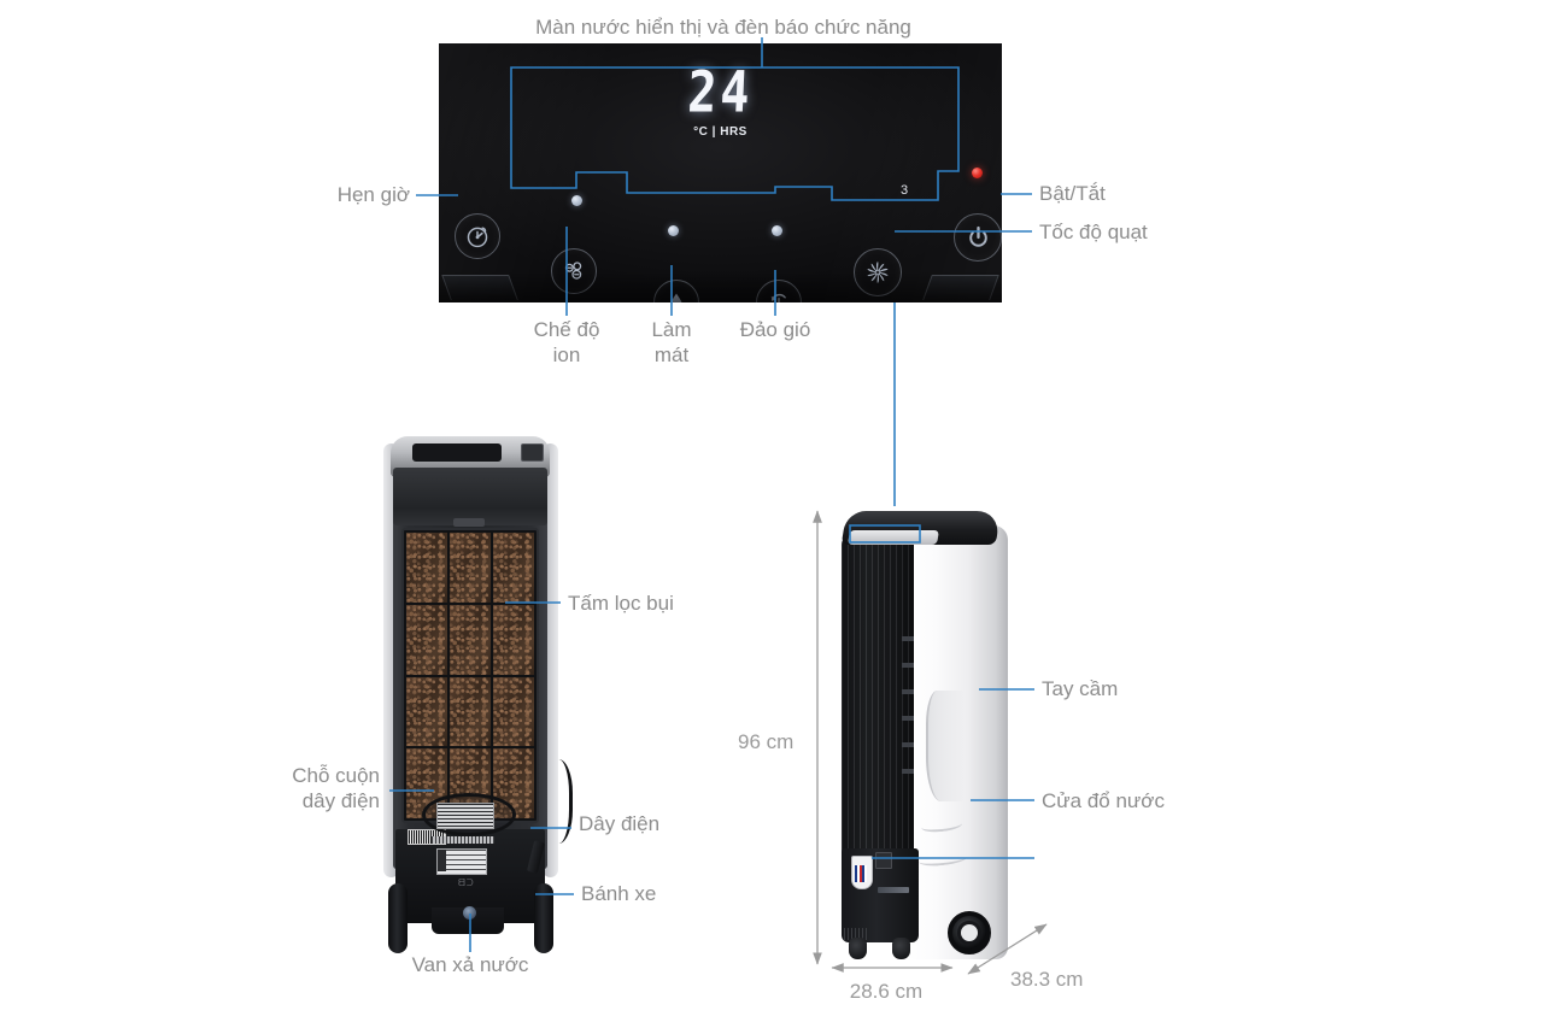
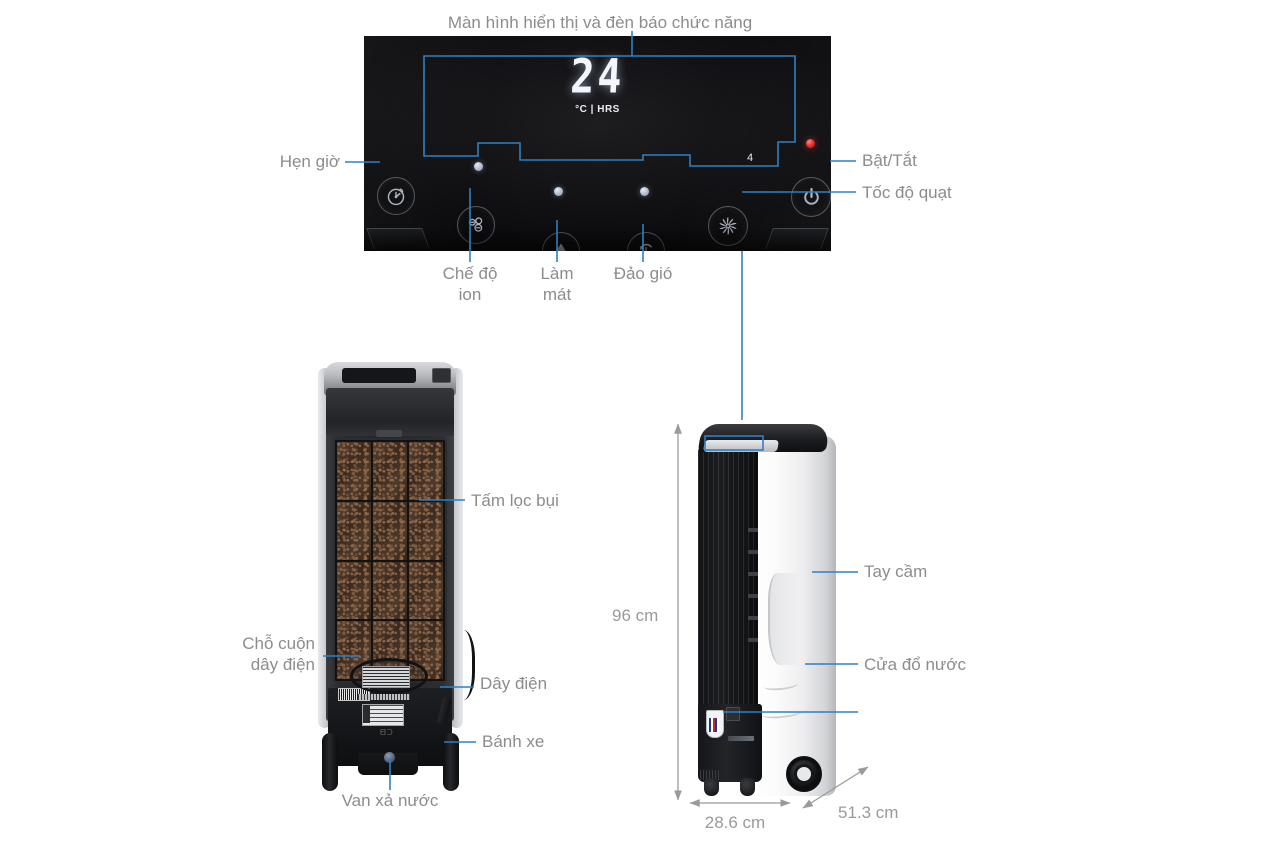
- Màn nước hiển thị và đèn báo chức năng
+ Màn hình hiển thị và đèn báo chức năng
  °C | HRS
- 3
+ 4
  Hẹn giờ
  Bật/Tắt
  Tốc độ quạt
  Chế độ
  ion
  Làm
  mát
  Đảo gió
  ᗺᑐ
  Tấm lọc bụi
  Chỗ cuộn
  dây điện
  Dây điện
  Bánh xe
  Van xả nước
  Tay cầm
  Cửa đổ nước
  96 cm
  28.6 cm
- 38.3 cm
+ 51.3 cm
